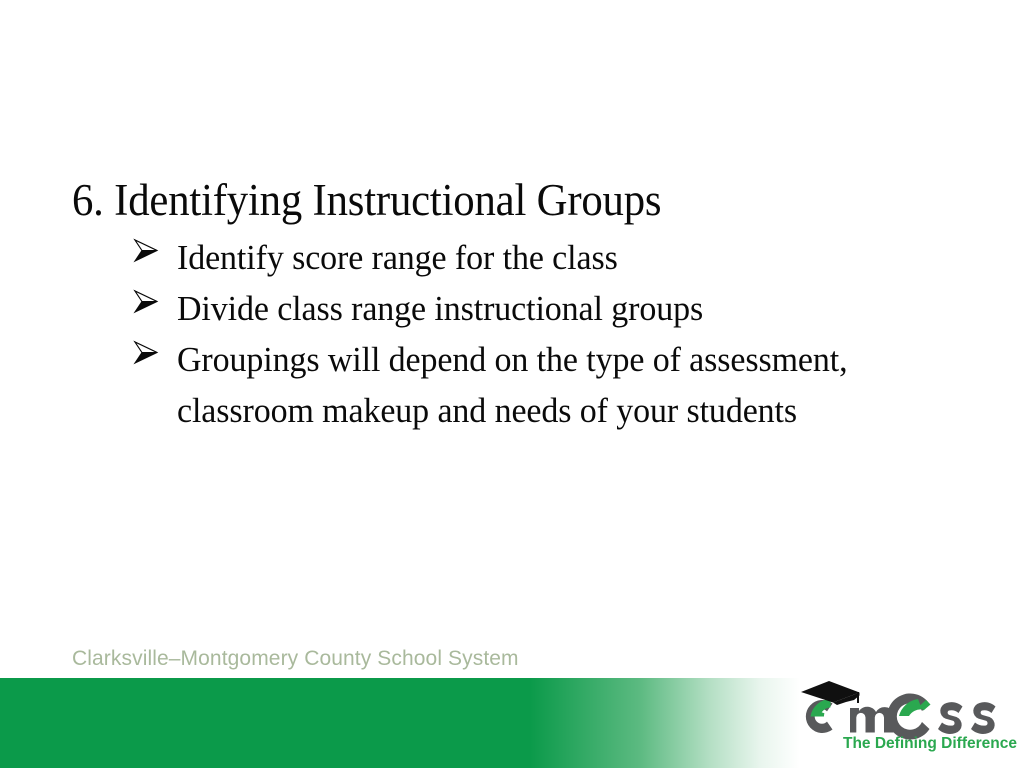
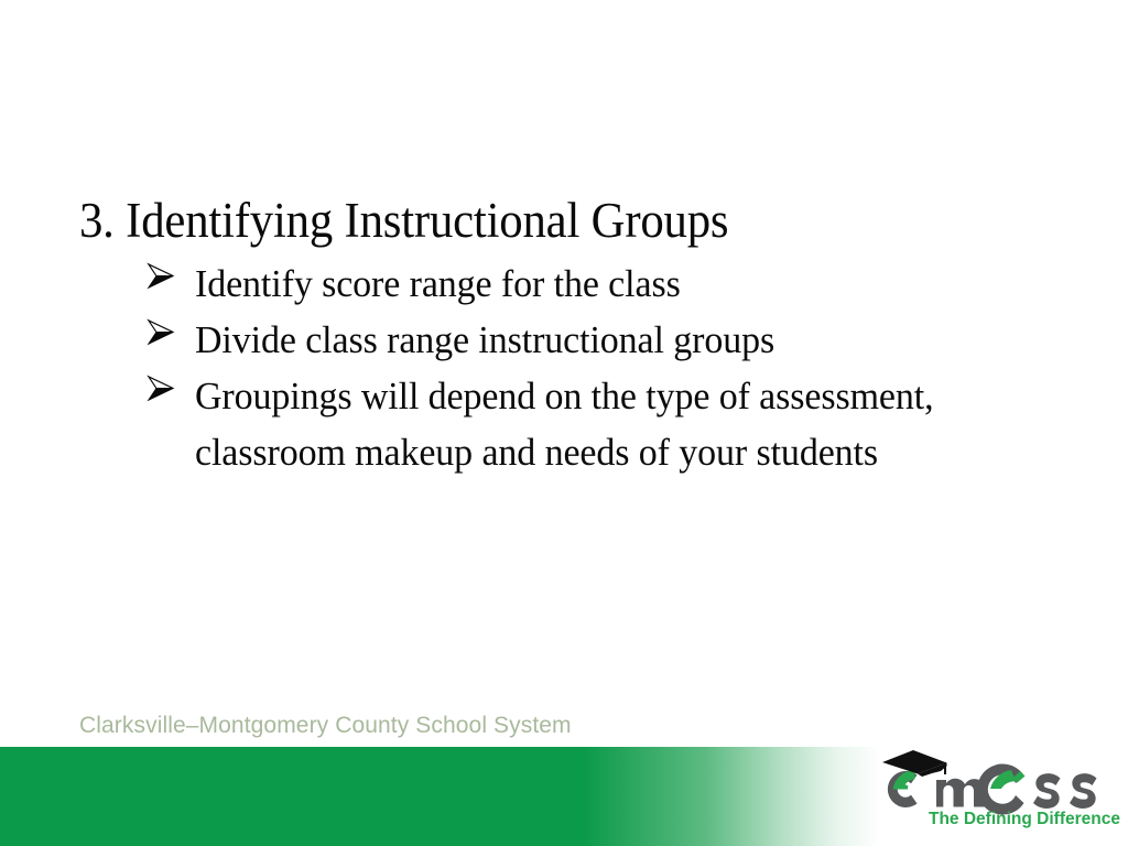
- 6. Identifying Instructional Groups
+ 3. Identifying Instructional Groups
  Identify score range for the class
  Divide class range instructional groups
  Groupings will depend on the type of assessment, classroom makeup and needs of your students
  Clarksville–Montgomery County School System
  The Defining Difference
